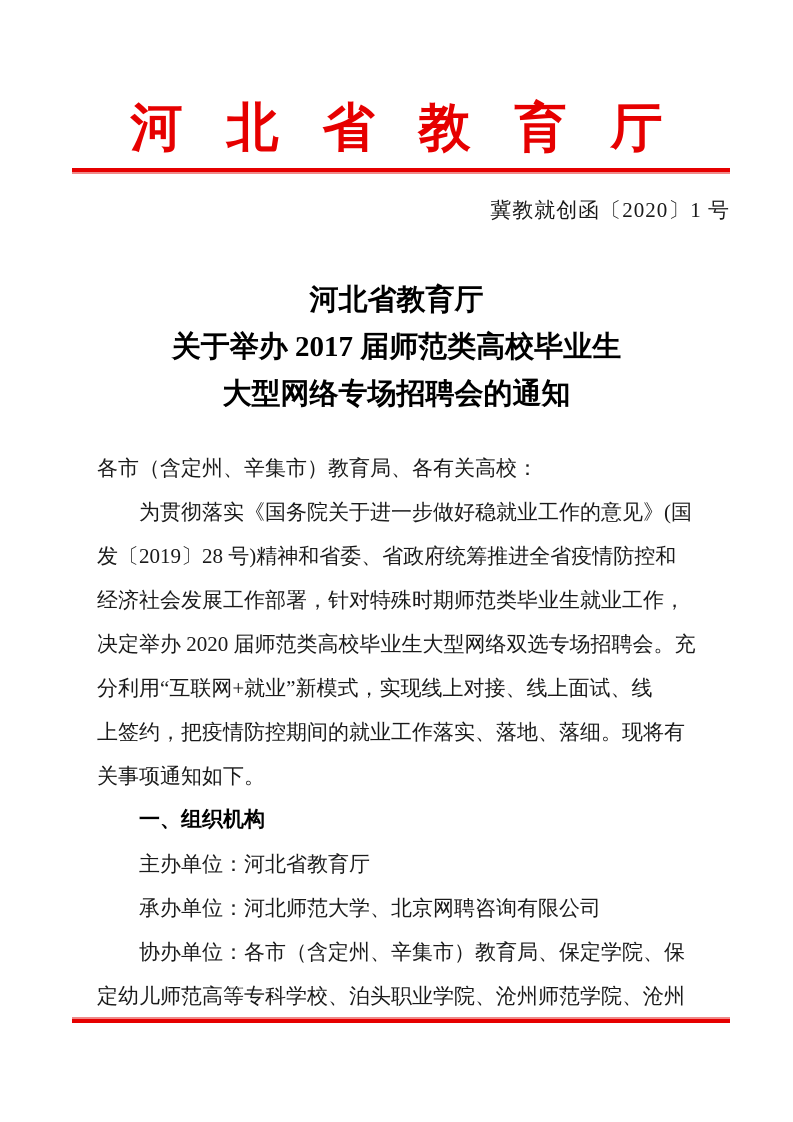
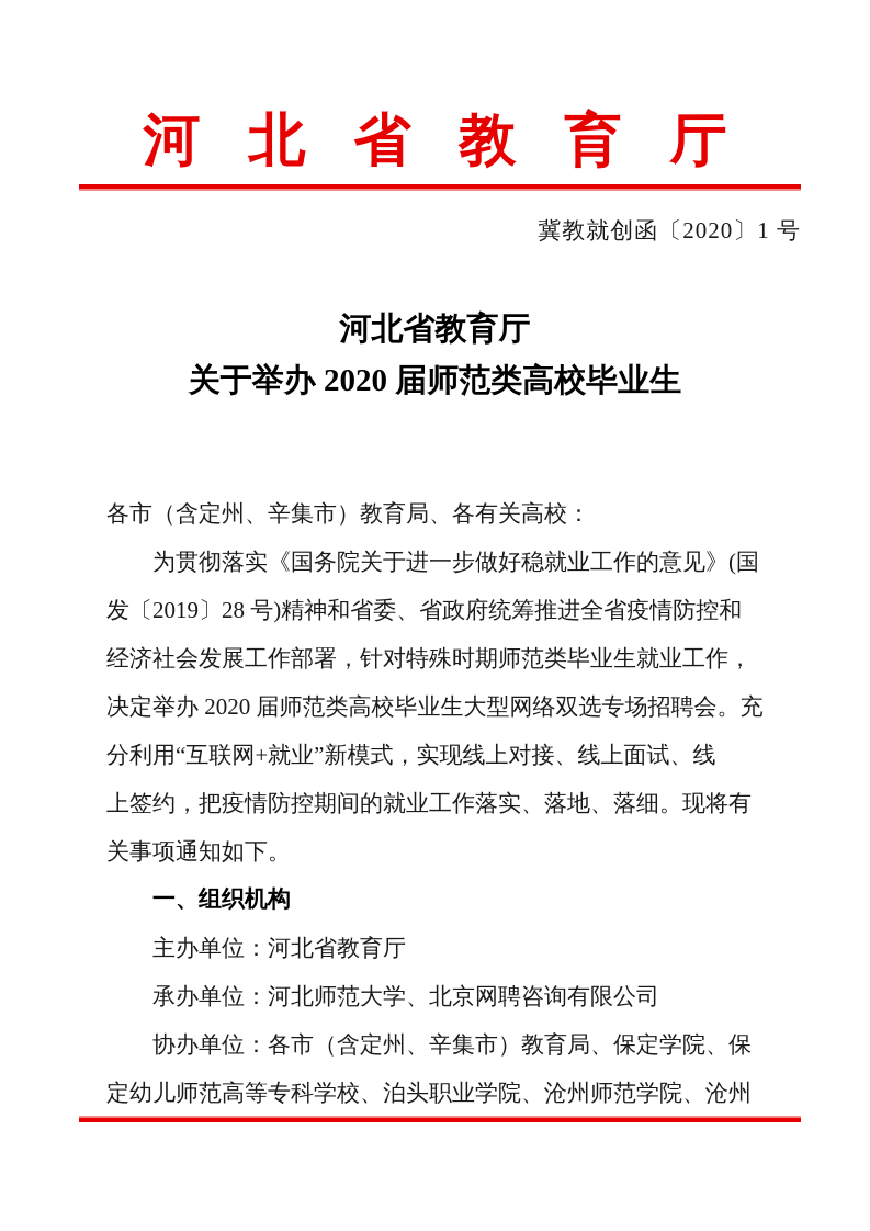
  河北省教育厅
  冀教就创函〔2020〕1 号
  河北省教育厅
- 关于举办 2017 届师范类高校毕业生
+ 关于举办 2020 届师范类高校毕业生
- 大型网络专场招聘会的通知
  各市（含定州、辛集市）教育局、各有关高校：
  为贯彻落实《国务院关于进一步做好稳就业工作的意见》(国
  发〔2019〕28 号)精神和省委、省政府统筹推进全省疫情防控和
  经济社会发展工作部署，针对特殊时期师范类毕业生就业工作，
  决定举办 2020 届师范类高校毕业生大型网络双选专场招聘会。充
  分利用“互联网+就业”新模式，实现线上对接、线上面试、线
  上签约，把疫情防控期间的就业工作落实、落地、落细。现将有
  关事项通知如下。
  一、组织机构
  主办单位：河北省教育厅
  承办单位：河北师范大学、北京网聘咨询有限公司
  协办单位：各市（含定州、辛集市）教育局、保定学院、保
  定幼儿师范高等专科学校、泊头职业学院、沧州师范学院、沧州
